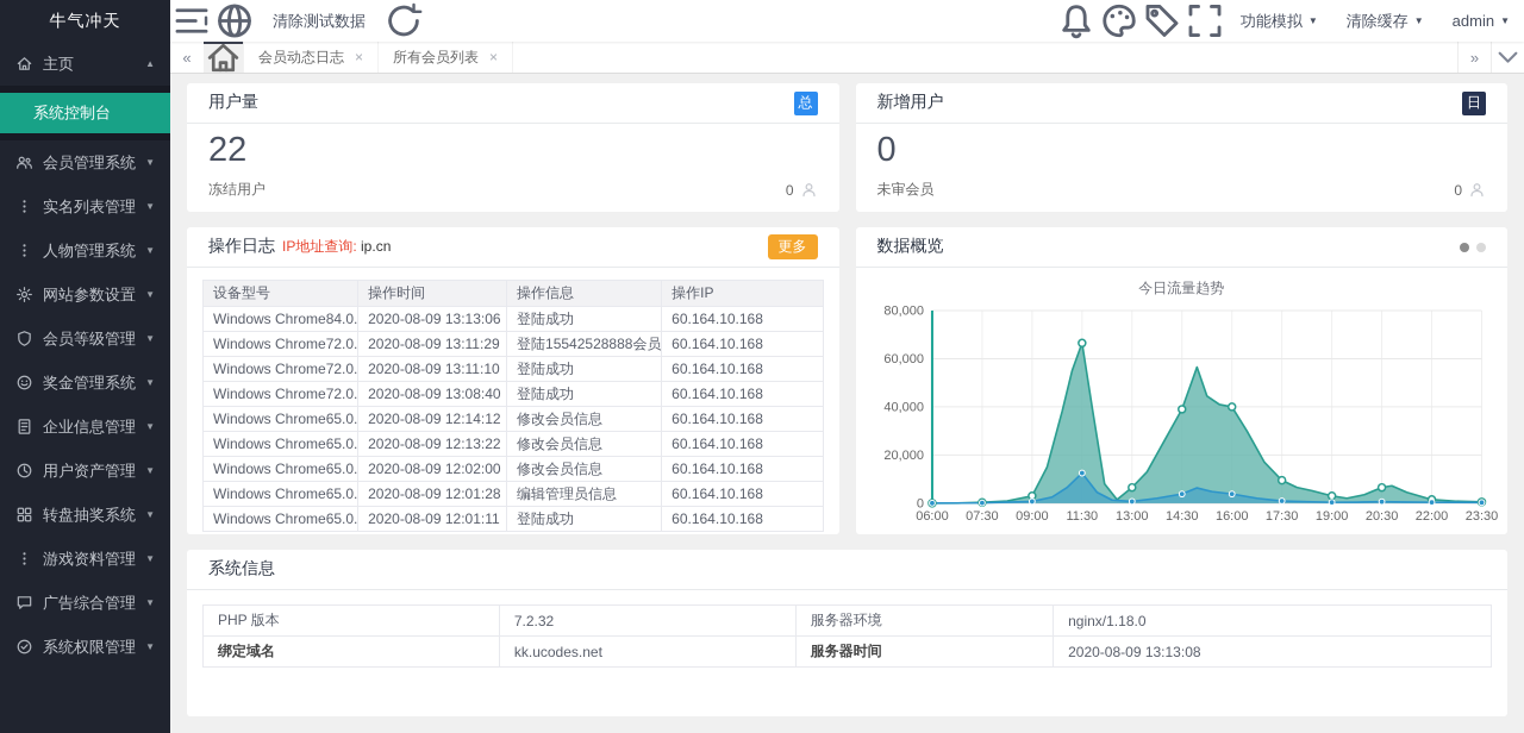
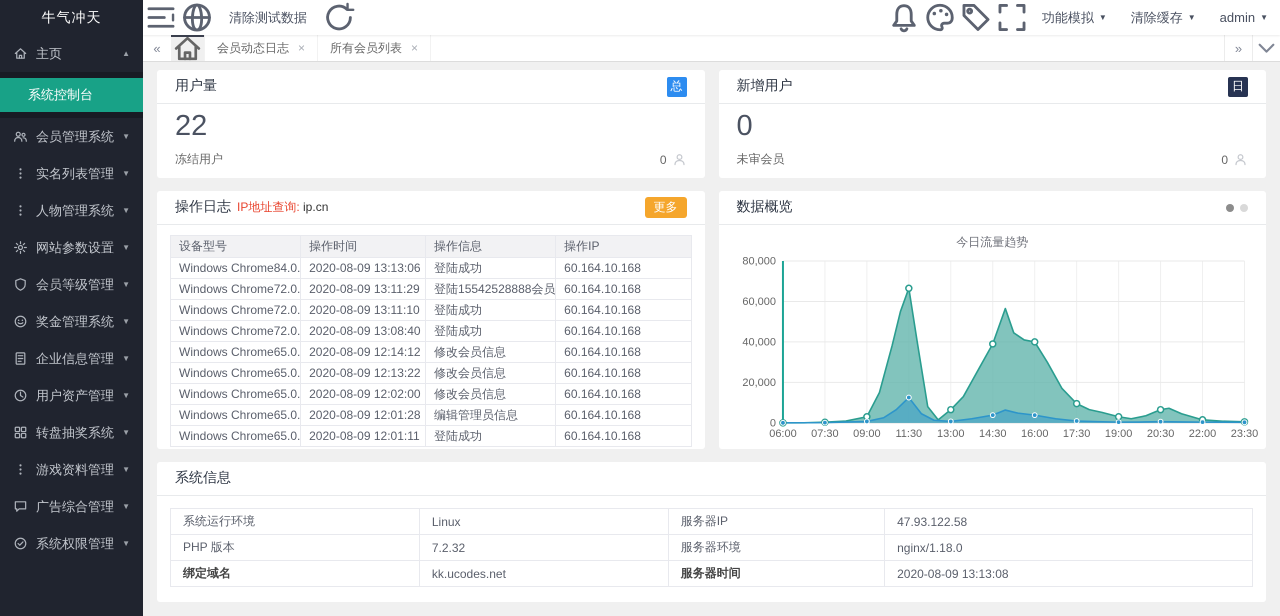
  牛气冲天
  主页
  ▲
  系统控制台
  会员管理系统
  ▼
  实名列表管理
  ▼
  人物管理系统
  ▼
  网站参数设置
  ▼
  会员等级管理
  ▼
  奖金管理系统
  ▼
  企业信息管理
  ▼
  用户资产管理
  ▼
  转盘抽奖系统
  ▼
  游戏资料管理
  ▼
  广告综合管理
  ▼
  系统权限管理
  ▼
  清除测试数据
  功能模拟
  ▼
  清除缓存
  ▼
  admin
  ▼
  «
  会员动态日志
  ×
  所有会员列表
  ×
  »
  用户量
  总
  22
  冻结用户
  0
  新增用户
  日
  0
  未审会员
  0
  操作日志
  IP地址查询: ip.cn
  更多
  设备型号	操作时间	操作信息	操作IP
  Windows Chrome84.0.	2020-08-09 13:13:06	登陆成功	60.164.10.168
  Windows Chrome72.0.	2020-08-09 13:11:29	登陆15542528888会员	60.164.10.168
  Windows Chrome72.0.	2020-08-09 13:11:10	登陆成功	60.164.10.168
  Windows Chrome72.0.	2020-08-09 13:08:40	登陆成功	60.164.10.168
  Windows Chrome65.0.	2020-08-09 12:14:12	修改会员信息	60.164.10.168
  Windows Chrome65.0.	2020-08-09 12:13:22	修改会员信息	60.164.10.168
  Windows Chrome65.0.	2020-08-09 12:02:00	修改会员信息	60.164.10.168
  Windows Chrome65.0.	2020-08-09 12:01:28	编辑管理员信息	60.164.10.168
  Windows Chrome65.0.	2020-08-09 12:01:11	登陆成功	60.164.10.168
  数据概览
  今日流量趋势
  06:00
  07:30
  09:00
  11:30
  13:00
  14:30
  16:00
  17:30
  19:00
  20:30
  22:00
  23:30
  0
  20,000
  40,000
  60,000
  80,000
  系统信息
+ 系统运行环境	Linux	服务器IP	47.93.122.58
  PHP 版本	7.2.32	服务器环境	nginx/1.18.0
  绑定域名	kk.ucodes.net	服务器时间	2020-08-09 13:13:08
